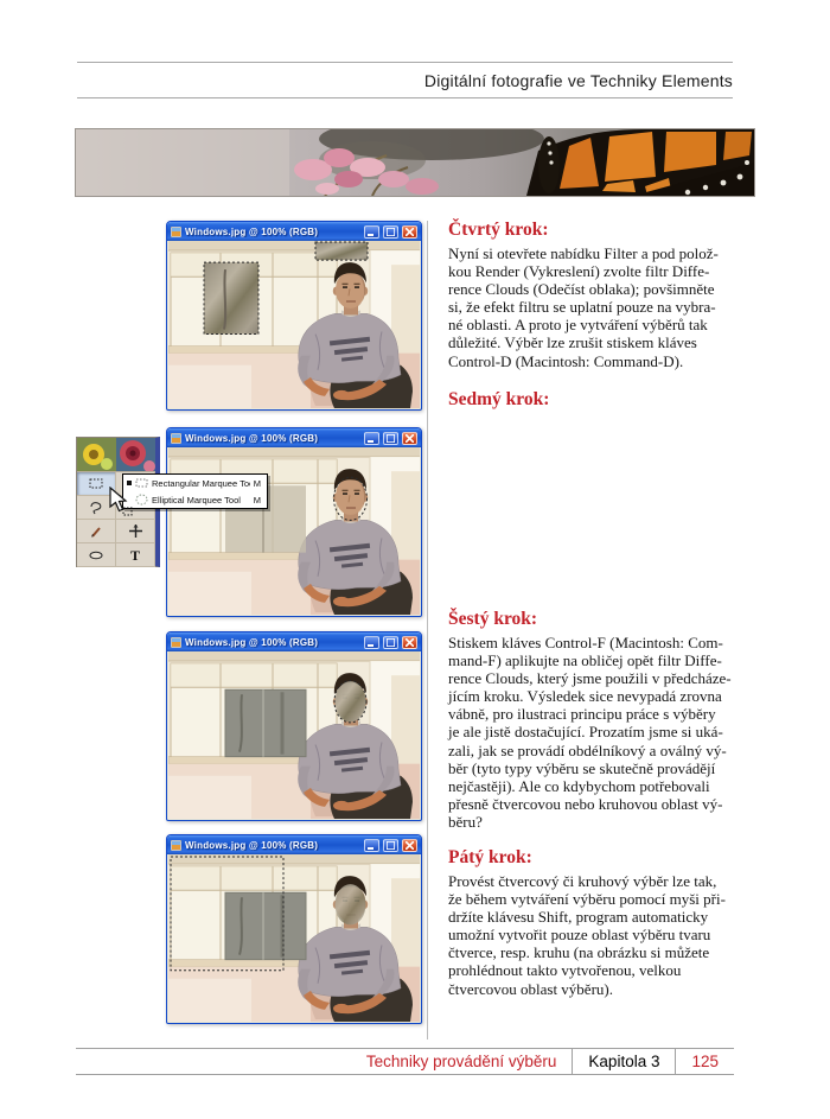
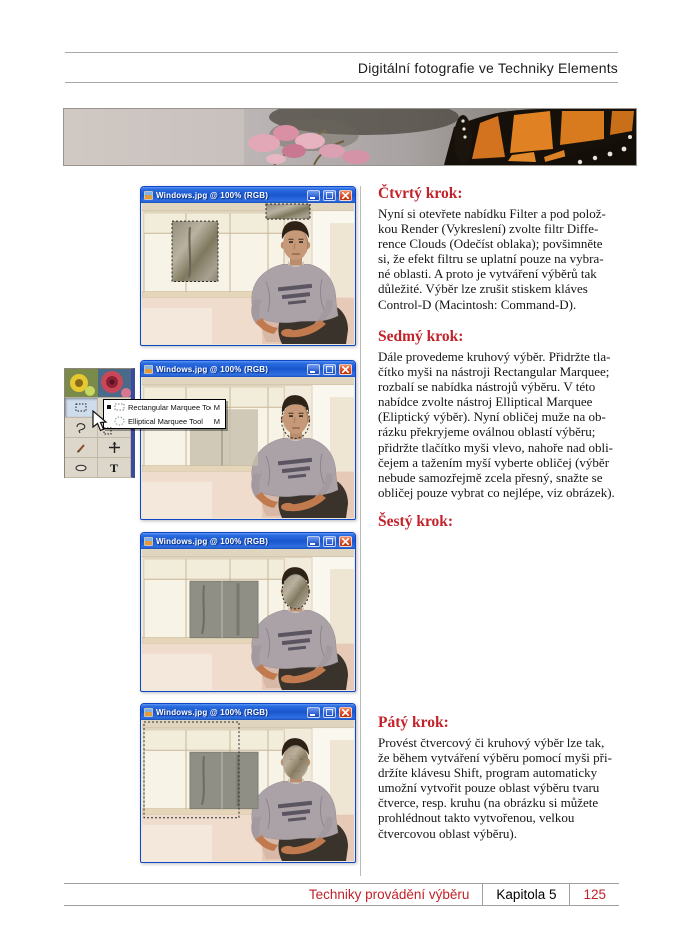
  Digitální fotografie ve Techniky Elements
  Windows.jpg @ 100% (RGB)
  Windows.jpg @ 100% (RGB)
  Windows.jpg @ 100% (RGB)
  Windows.jpg @ 100% (RGB)
  T
  Rectangular Marquee To
  M
  Elliptical Marquee Tool
  M
  Čtvrtý krok:
  Nyní si otevřete nabídku Filter a pod polož-
  kou Render (Vykreslení) zvolte filtr Diffe-
  rence Clouds (Odečíst oblaka); povšimněte
  si, že efekt filtru se uplatní pouze na vybra-
  né oblasti. A proto je vytváření výběrů tak
  důležité. Výběr lze zrušit stiskem kláves
  Control-D (Macintosh: Command-D).
  Sedmý krok:
+ Dále provedeme kruhový výběr. Přidržte tla-
+ čítko myši na nástroji Rectangular Marquee;
+ rozbalí se nabídka nástrojů výběru. V této
+ nabídce zvolte nástroj Elliptical Marquee
+ (Eliptický výběr). Nyní obličej muže na ob-
+ rázku překryjeme oválnou oblastí výběru;
+ přidržte tlačítko myši vlevo, nahoře nad obli-
+ čejem a tažením myší vyberte obličej (výběr
+ nebude samozřejmě zcela přesný, snažte se
+ obličej pouze vybrat co nejlépe, viz obrázek).
  Šestý krok:
- Stiskem kláves Control-F (Macintosh: Com-
- mand-F) aplikujte na obličej opět filtr Diffe-
- rence Clouds, který jsme použili v předcháze-
- jícím kroku. Výsledek sice nevypadá zrovna
- vábně, pro ilustraci principu práce s výběry
- je ale jistě dostačující. Prozatím jsme si uká-
- zali, jak se provádí obdélníkový a oválný vý-
- běr (tyto typy výběru se skutečně provádějí
- nejčastěji). Ale co kdybychom potřebovali
- přesně čtvercovou nebo kruhovou oblast vý-
- běru?
  Pátý krok:
  Provést čtvercový či kruhový výběr lze tak,
  že během vytváření výběru pomocí myši při-
  držíte klávesu Shift, program automaticky
  umožní vytvořit pouze oblast výběru tvaru
  čtverce, resp. kruhu (na obrázku si můžete
  prohlédnout takto vytvořenou, velkou
  čtvercovou oblast výběru).
  Techniky provádění výběru
- Kapitola 3
+ Kapitola 5
  125
